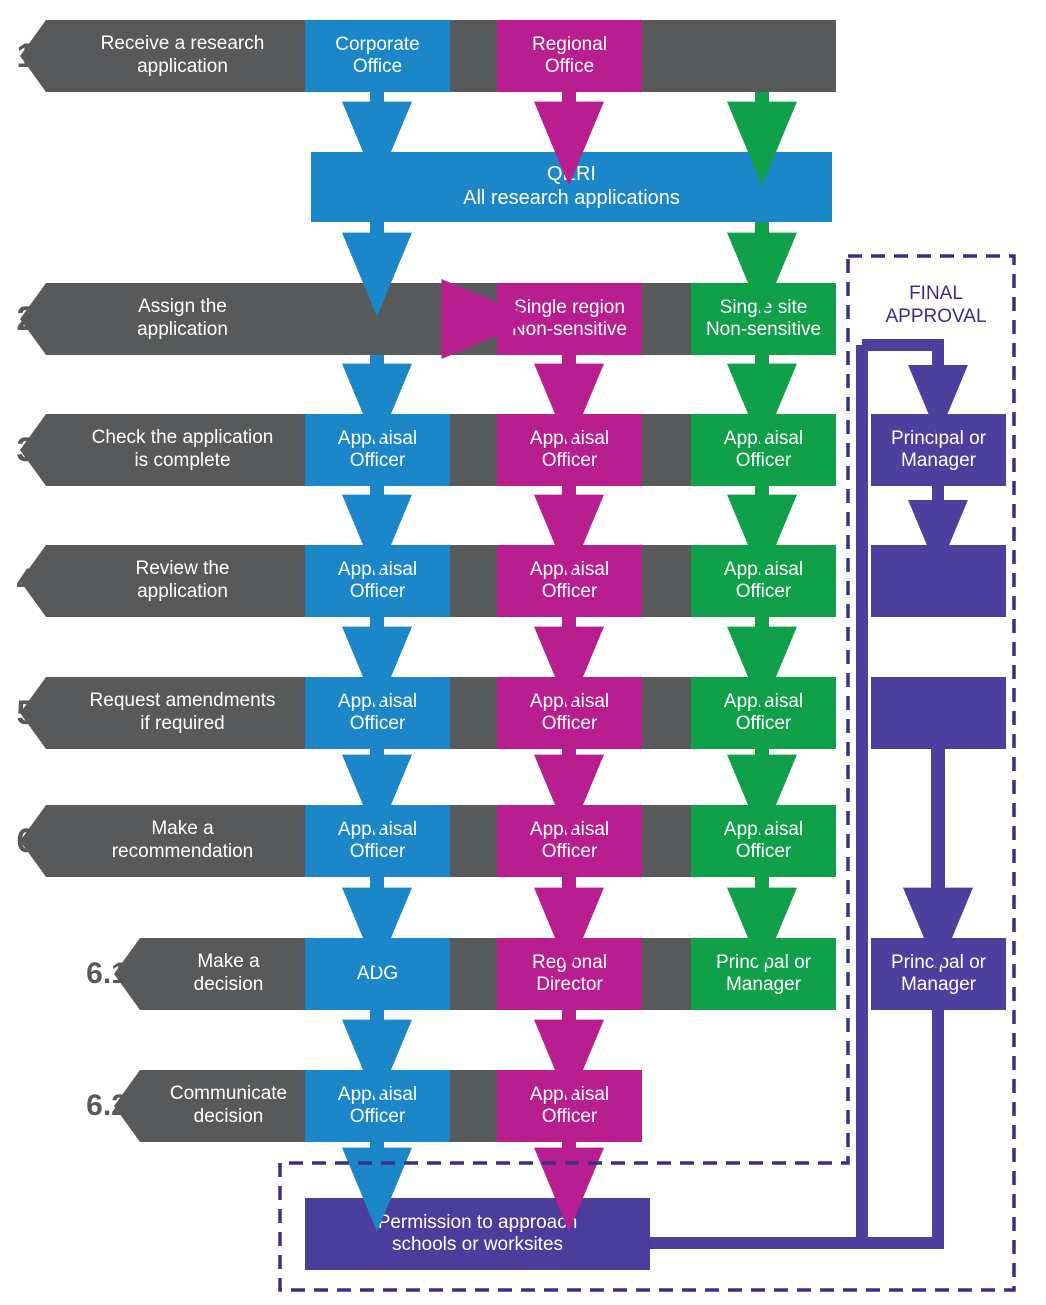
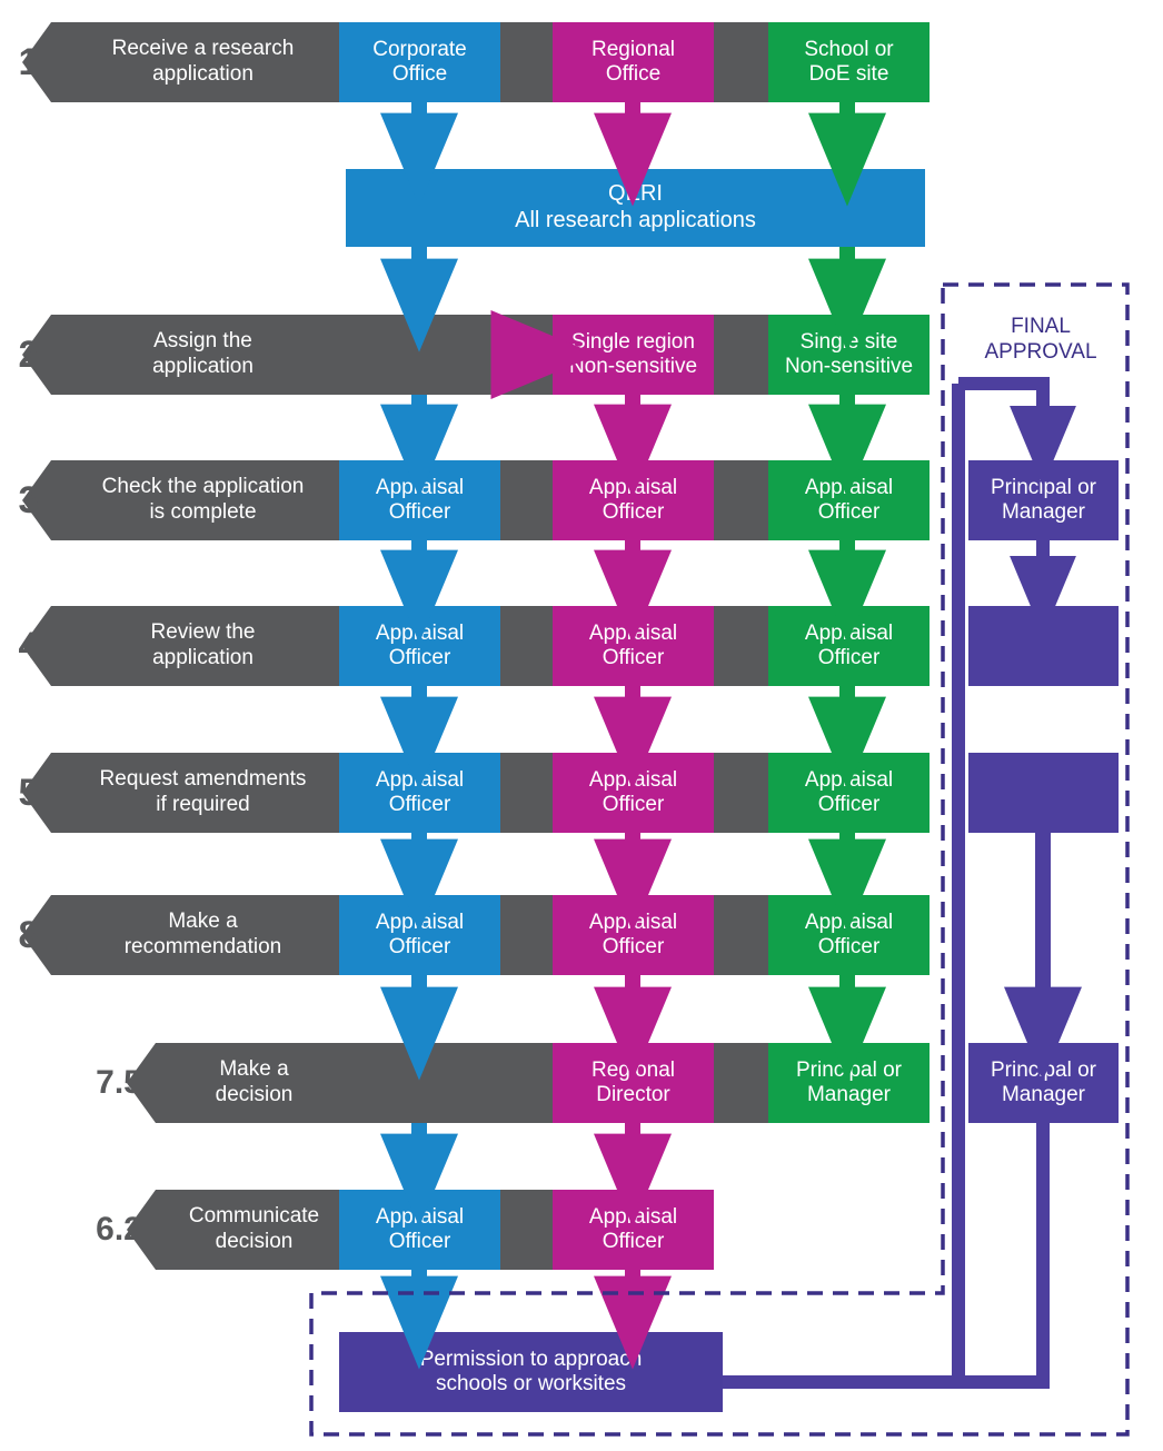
  1
  Receive a research
  application
  Corporate
  Office
  Regional
  Office
+ School or
+ DoE site
  QERI
  All research applications
  2
  Assign the
  application
  Single region
  Non-sensitive
  Single site
  Non-sensitive
  FINAL
  APPROVAL
  3
  Check the application
  is complete
  Appraisal
  Officer
  Appraisal
  Officer
  Appraisal
  Officer
  Principal or
  Manager
  4
  Review the
  application
  Appraisal
  Officer
  Appraisal
  Officer
  Appraisal
  Officer
  5
  Request amendments
  if required
  Appraisal
  Officer
  Appraisal
  Officer
  Appraisal
  Officer
- 6
+ 8
  Make a
  recommendation
  Appraisal
  Officer
  Appraisal
  Officer
  Appraisal
  Officer
- 6.1
+ 7.5
  Make a
  decision
- ADG
  Regional
  Director
  Principal or
  Manager
  Principal or
  Manager
  6.2
  Communicate
  decision
  Appraisal
  Officer
  Appraisal
  Officer
  Permission to approach
  schools or worksites
